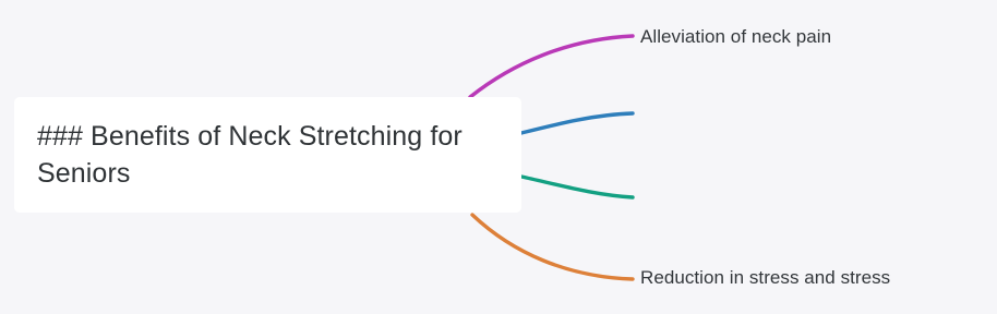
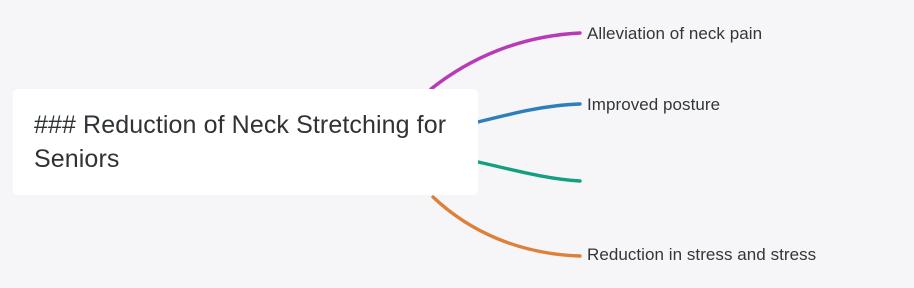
- ### Benefits of Neck Stretching for Seniors
+ ### Reduction of Neck Stretching for Seniors
  Alleviation of neck pain
+ Improved posture
  Reduction in stress and stress
